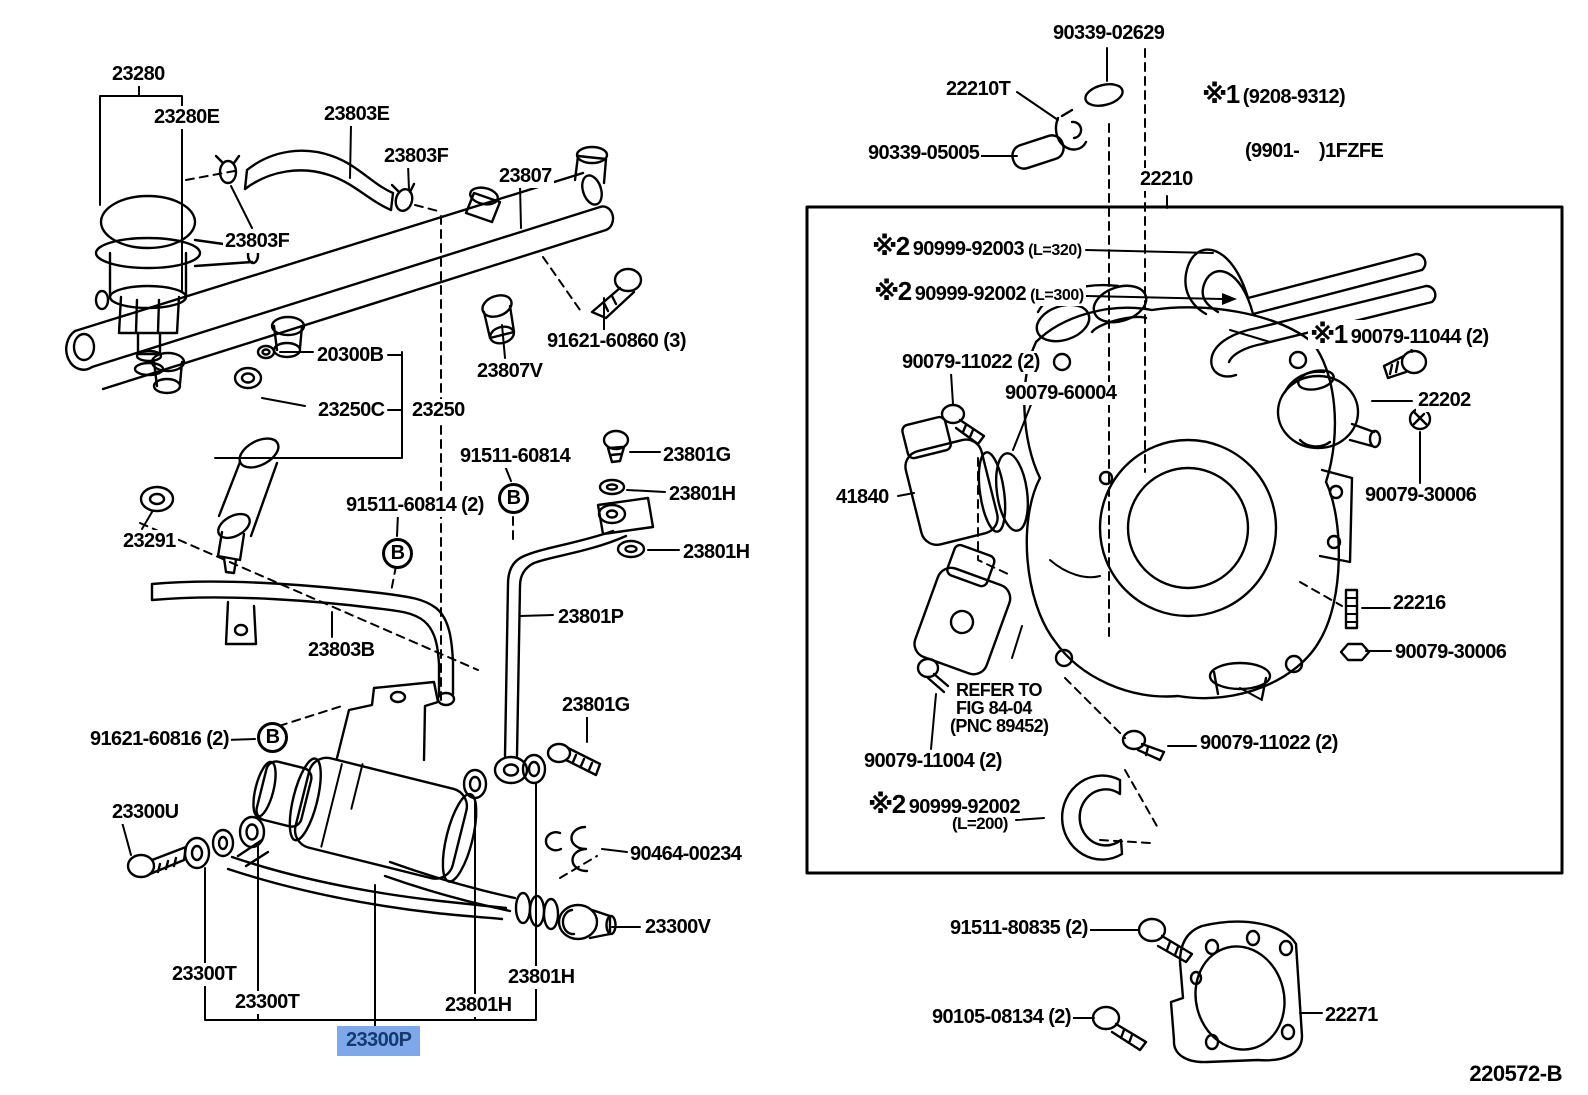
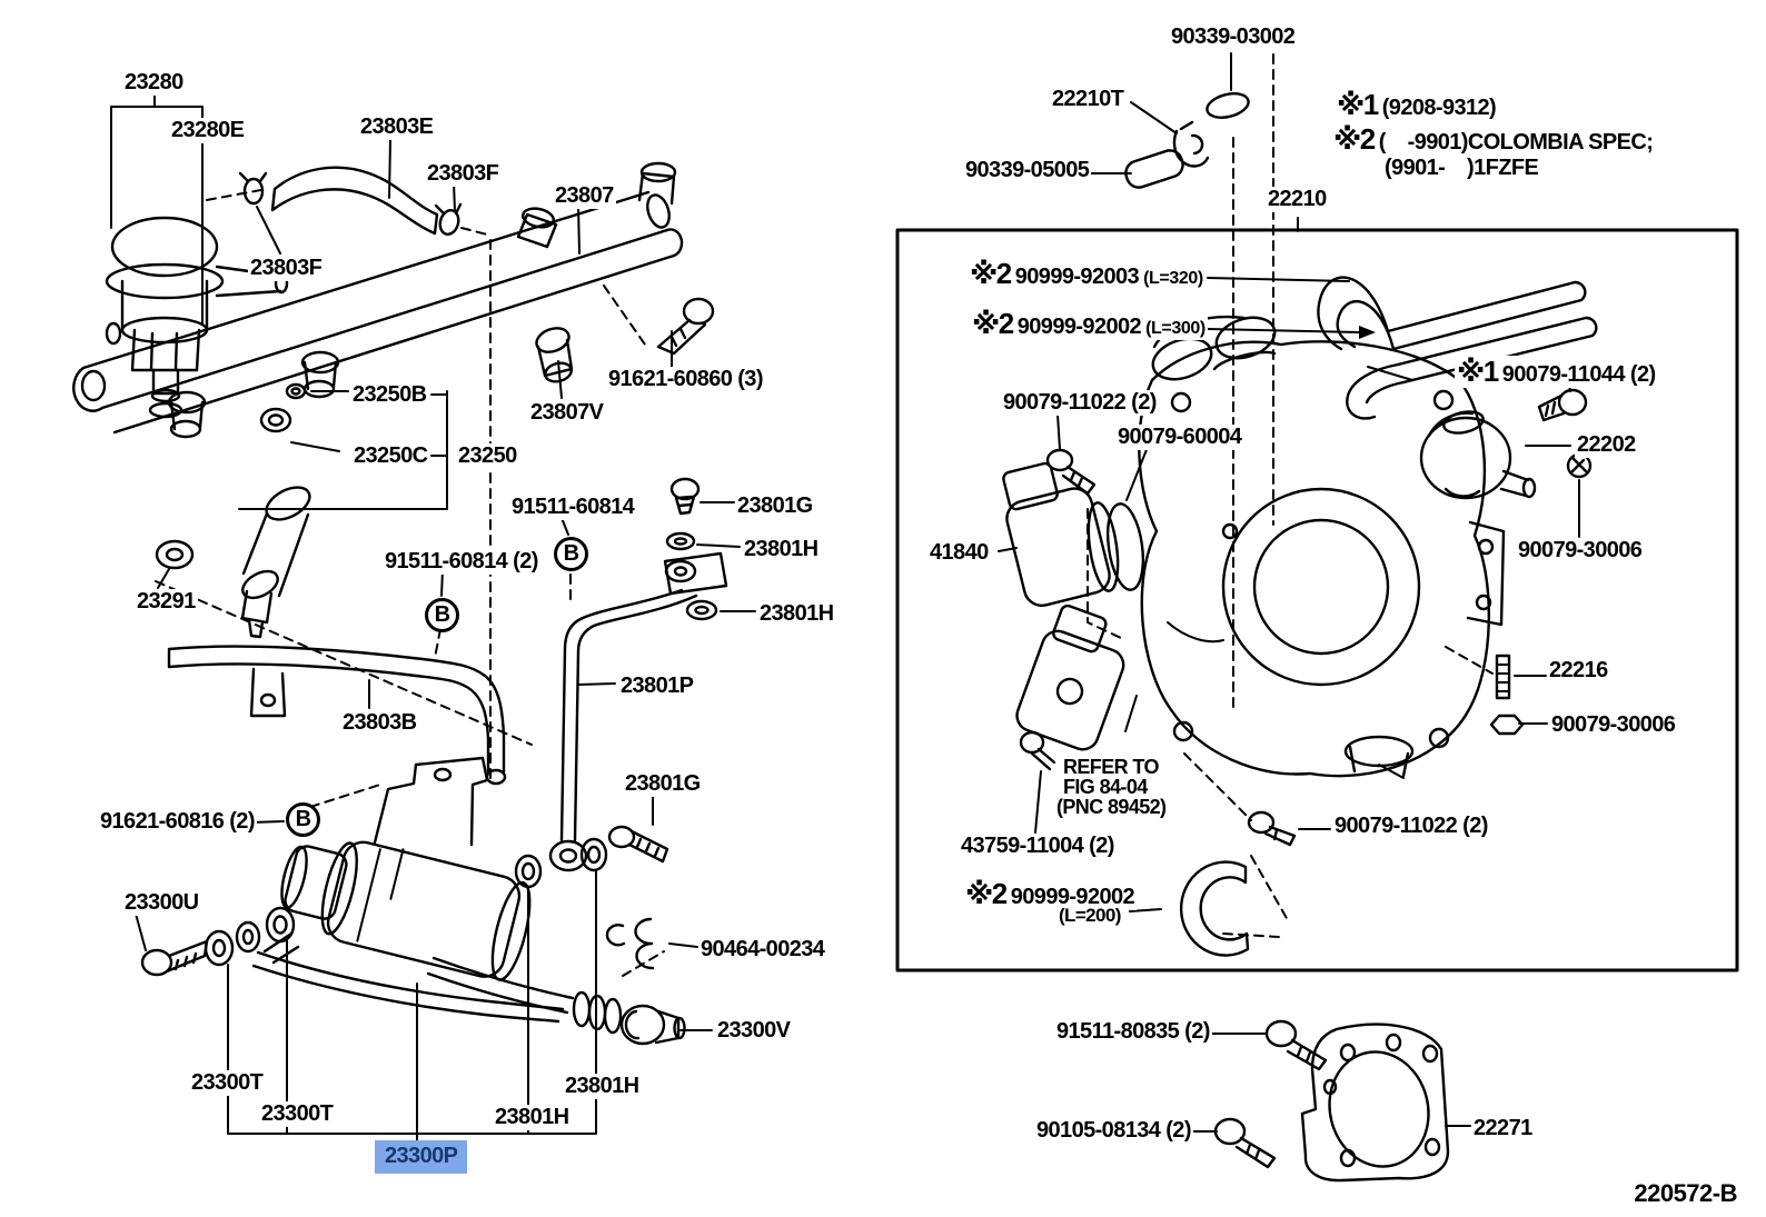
  23280
  23280E
  23803E
  23803F
  23803F
  23807
  91621-60860 (3)
  23807V
- 20300B
+ 23250B
  23250C
  23250
  23291
  91511-60814 (2)
  91511-60814
  23801G
  23801H
  23801H
  23801P
  23803B
  91621-60816 (2)
  23300U
  23801G
  90464-00234
  23300V
  23300T
  23300T
  23801H
  23801H
  23300P
  B
  B
  B
- 90339-02629
+ 90339-03002
  22210T
  90339-05005
  ※1 (9208-9312)
+ ※2 ( -9901)COLOMBIA SPEC;
  (9901- )1FZFE
  22210
  ※2 90999-92003 (L=320)
  ※2 90999-92002 (L=300)
  90079-11022 (2)
  90079-60004
  ※1 90079-11044 (2)
  22202
  41840
  90079-30006
  22216
  90079-30006
  REFER TO
  FIG 84-04
  (PNC 89452)
- 90079-11004 (2)
+ 43759-11004 (2)
  90079-11022 (2)
  ※2 90999-92002
  (L=200)
  91511-80835 (2)
  90105-08134 (2)
  22271
  220572-B
